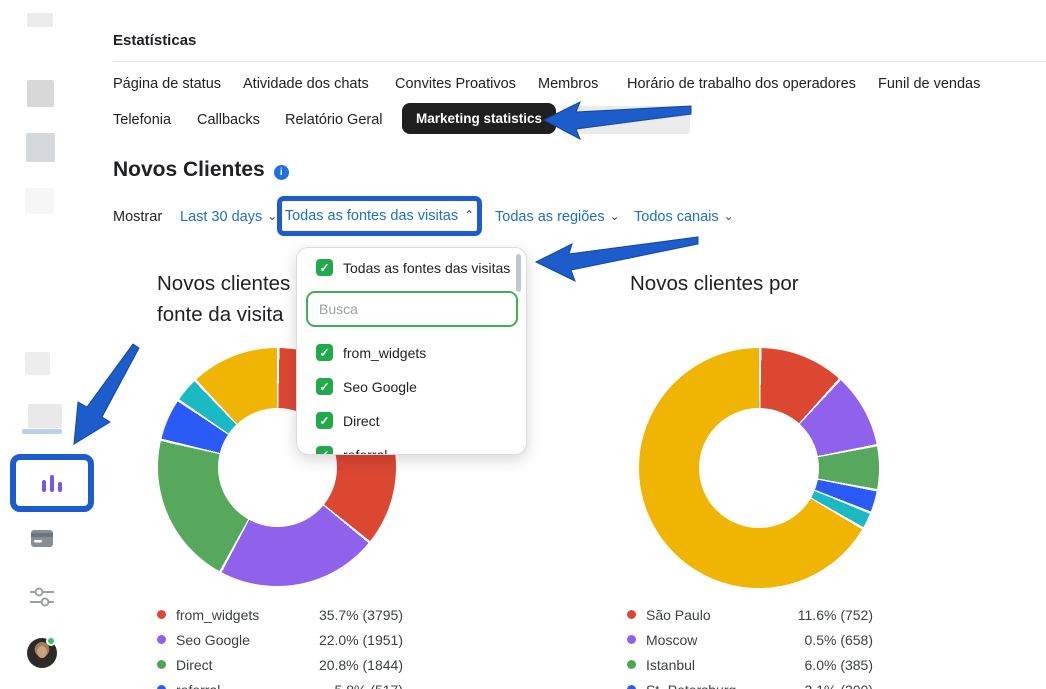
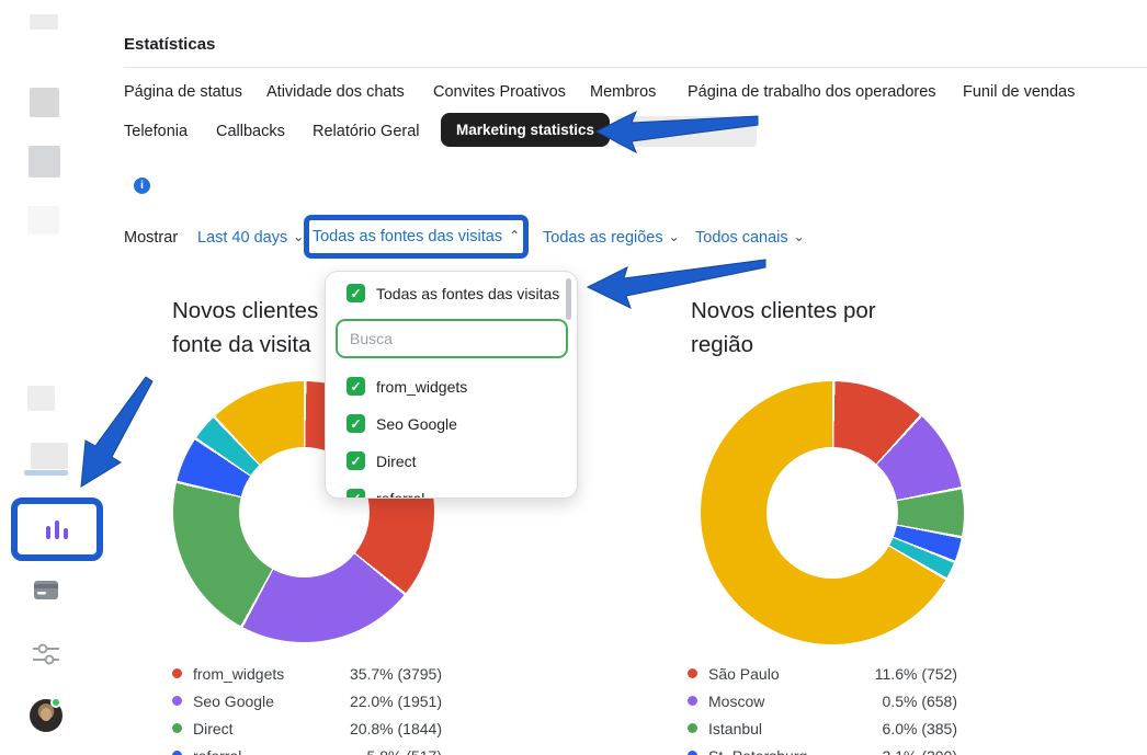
  Estatísticas
  Página de status
  Atividade dos chats
  Convites Proativos
  Membros
- Horário de trabalho dos operadores
+ Página de trabalho dos operadores
  Funil de vendas
  Telefonia
  Callbacks
  Relatório Geral
  Marketing statistics
- Novos Clientes
  i
  Mostrar
- Last 30 days
+ Last 40 days
  ⌄
  Todas as fontes das visitas
  ⌃
  Todas as regiões
  ⌄
  Todos canais
  ⌄
  Novos clientes
  fonte da visita
  Novos clientes por
+ região
  from_widgets
  35.7% (3795)
  Seo Google
  22.0% (1951)
  Direct
  20.8% (1844)
  São Paulo
  11.6% (752)
  Moscow
  0.5% (658)
  Istanbul
  6.0% (385)
  ✓
  Todas as fontes das visitas
  Busca
  ✓
  from_widgets
  ✓
  Seo Google
  ✓
  Direct
